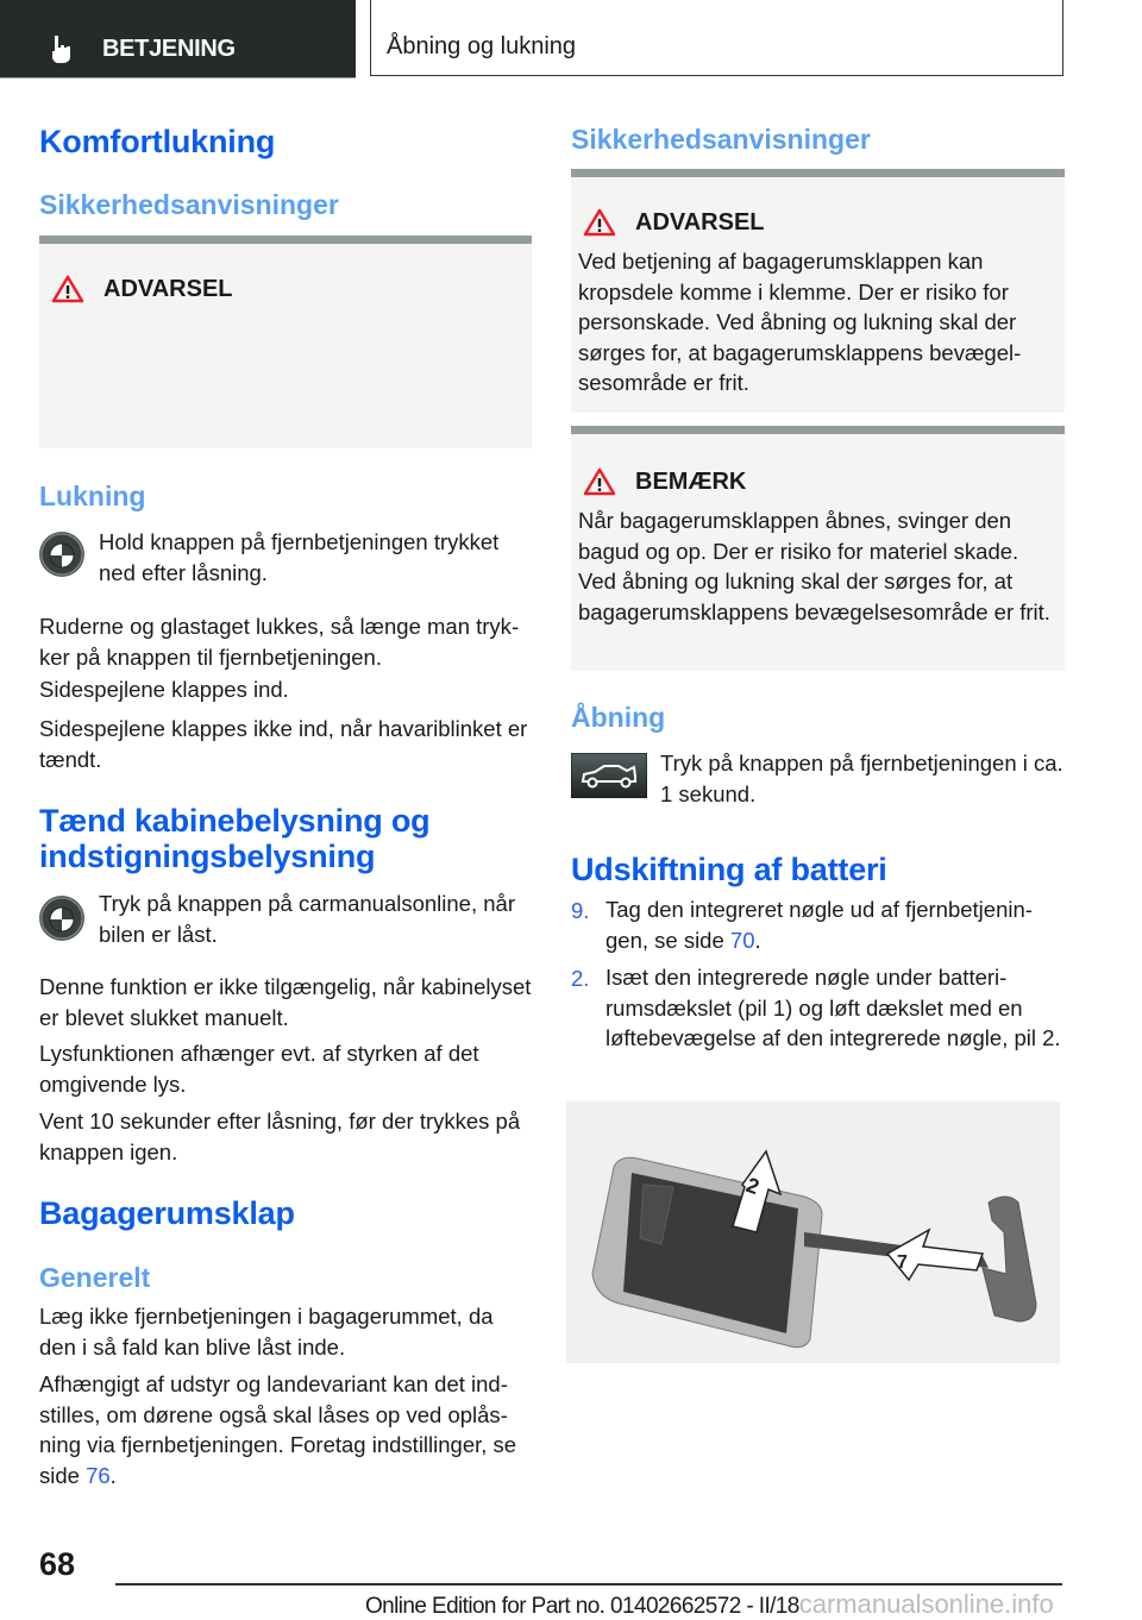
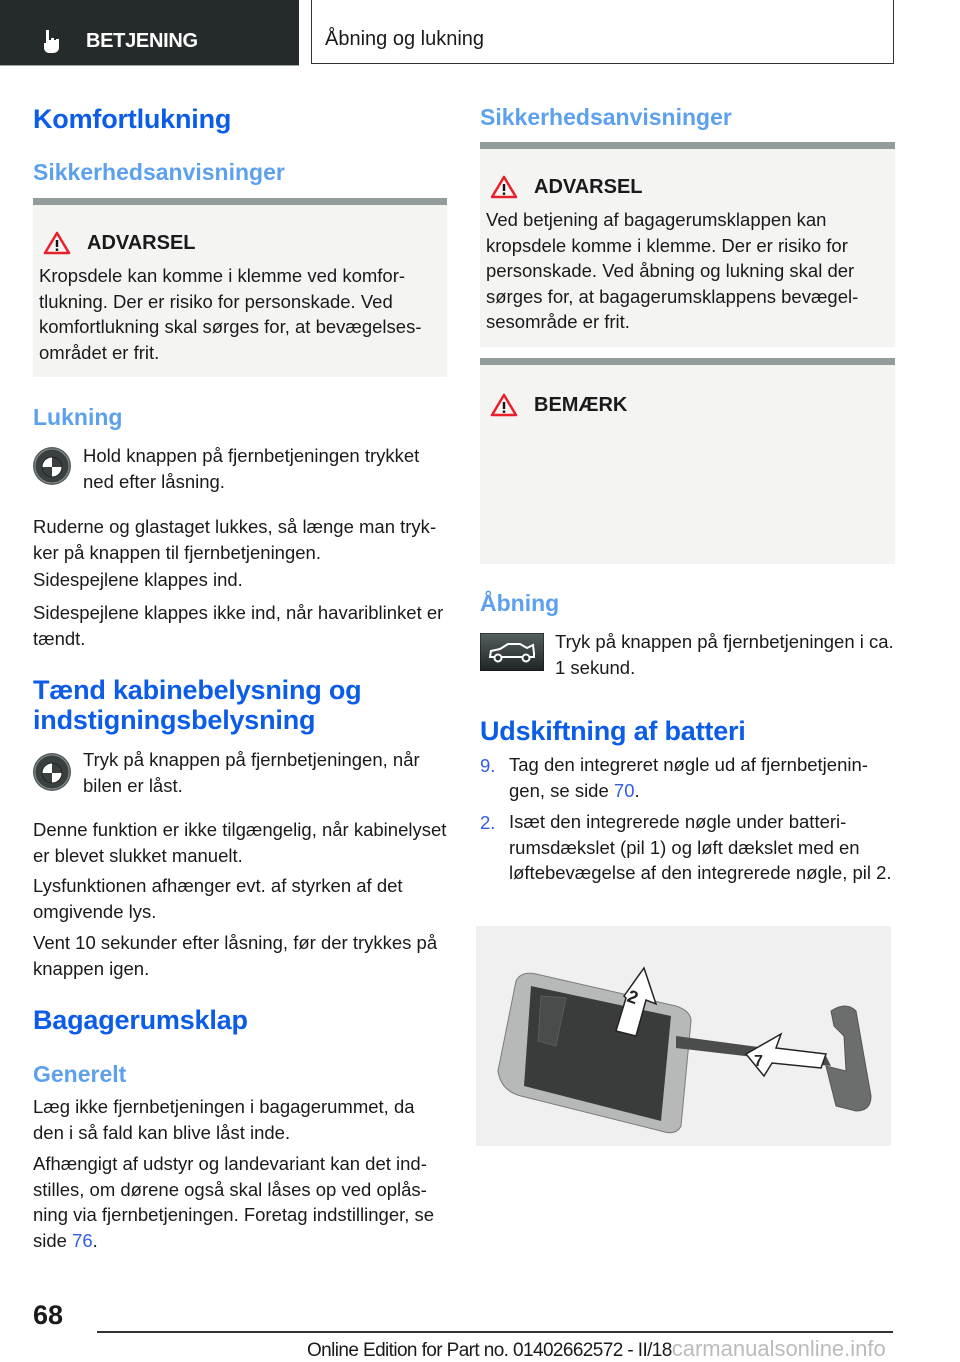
  BETJENING
  Åbning og lukning
  Komfortlukning
  Sikkerhedsanvisninger
  ADVARSEL
+ Kropsdele kan komme i klemme ved komfor­tlukning. Der er risiko for personskade. Ved komfortlukning skal sørges for, at bevægelses­området er frit.
  Lukning
  Hold knappen på fjernbetjeningen trykket ned efter låsning.
  Ruderne og glastaget lukkes, så længe man tryk­ker på knappen til fjernbetjeningen.
  Sidespejlene klappes ind.
  Sidespejlene klappes ikke ind, når havariblinket er tændt.
  Tænd kabinebelysning og indstigningsbelysning
- Tryk på knappen på carmanualsonline, når bilen er låst.
+ Tryk på knappen på fjernbetjeningen, når bilen er låst.
  Denne funktion er ikke tilgængelig, når kabinely­set er blevet slukket manuelt.
  Lysfunktionen afhænger evt. af styrken af det omgivende lys.
  Vent 10 sekunder efter låsning, før der trykkes på knappen igen.
  Bagagerumsklap
  Generelt
  Læg ikke fjernbetjeningen i bagagerummet, da den i så fald kan blive låst inde.
  Afhængigt af udstyr og landevariant kan det ind­tilles, om dørene også skal låses op ved oplås­ing via fjernbetjeningen. Foretag indstillinger, se side 76.
  Sikkerhedsanvisninger
  ADVARSEL
  Ved betjening af bagagerumsklappen kan kropsdele komme i klemme. Der er risiko for personskade. Ved åbning og lukning skal der sørges for, at bagagerumsklappens bevægel­sesområde er frit.
  BEMÆRK
- Når bagagerumsklappen åbnes, svinger den bagud og op. Der er risiko for materiel skade. Ved åbning og lukning skal der sørges for, at bagagerumsklappens bevægelsesområde er frit.
  Åbning
  Tryk på knappen på fjernbetjeningen i ca. 1 sekund.
  Udskiftning af batteri
  9.
  Tag den integreret nøgle ud af fjernbetjenin­en, se side 70.
  2.
  Isæt den integrerede nøgle under batteri­rumsdækslet (pil 1) og løft dækslet med en løftebevægelse af den integrerede nøgle, pil 2.
  7
  68
  Online Edition for Part no. 01402662572 - II/18carmanualsonline.info
